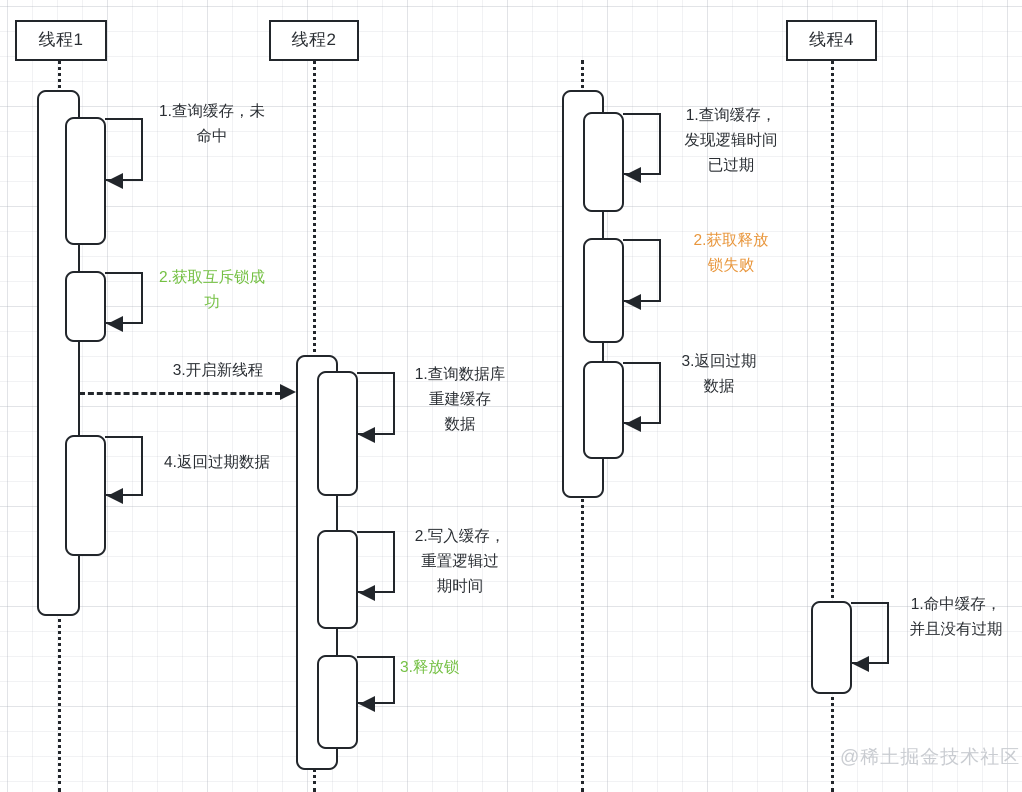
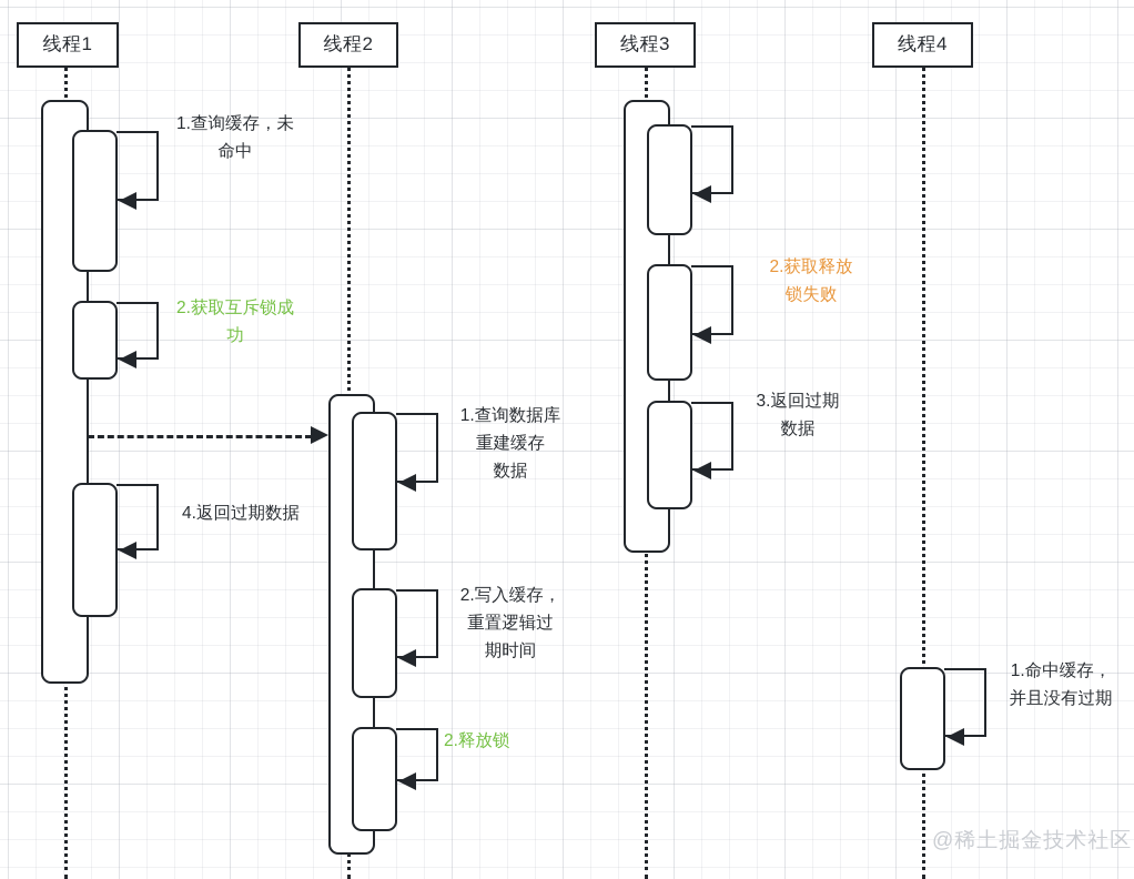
  线程1
  线程2
+ 线程3
  线程4
  1.查询缓存，未
  命中
  2.获取互斥锁成
  功
- 3.开启新线程
  4.返回过期数据
  1.查询数据库
  重建缓存
  数据
  2.写入缓存，
  重置逻辑过
  期时间
- 3.释放锁
+ 2.释放锁
- 1.查询缓存，
- 发现逻辑时间
- 已过期
  2.获取释放
  锁失败
  3.返回过期
  数据
  1.命中缓存，
  并且没有过期
  @稀土掘金技术社区
